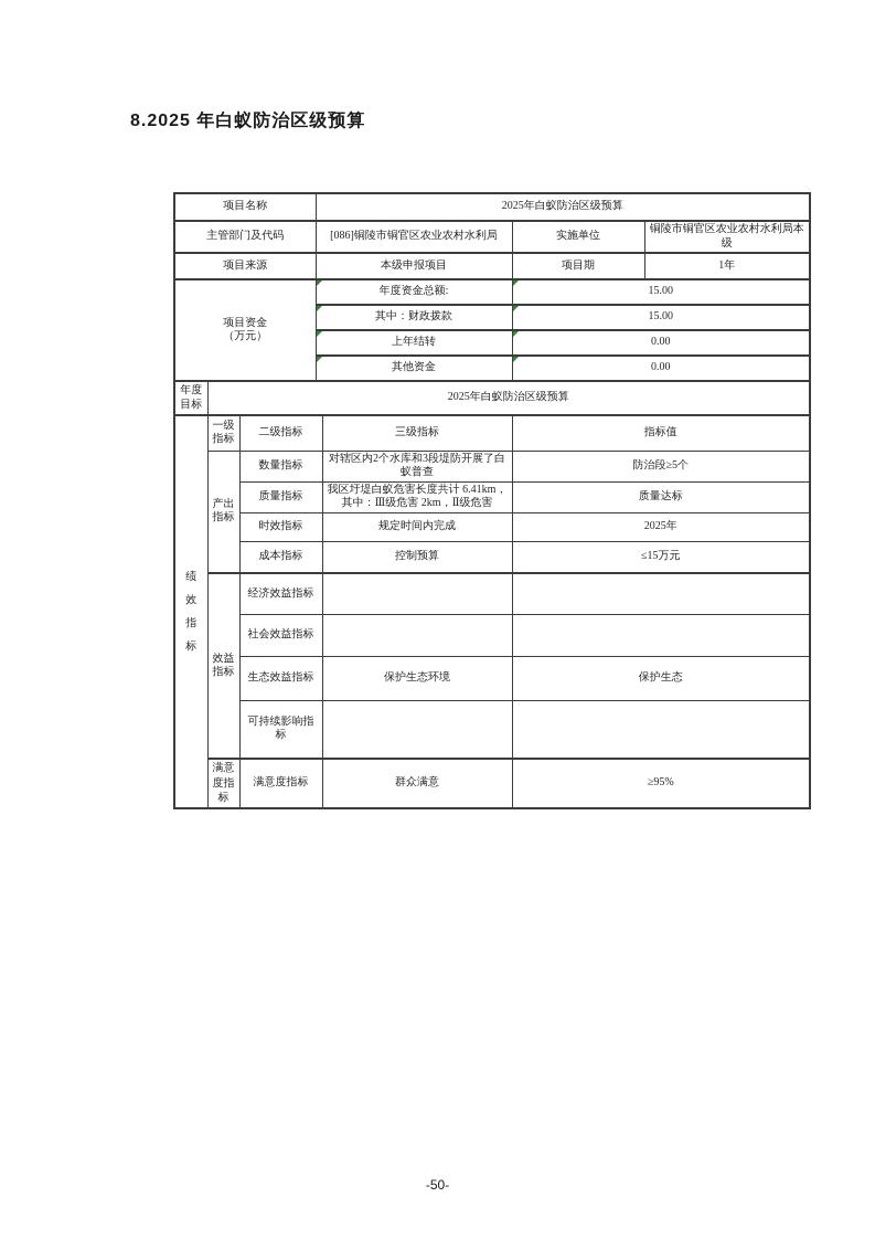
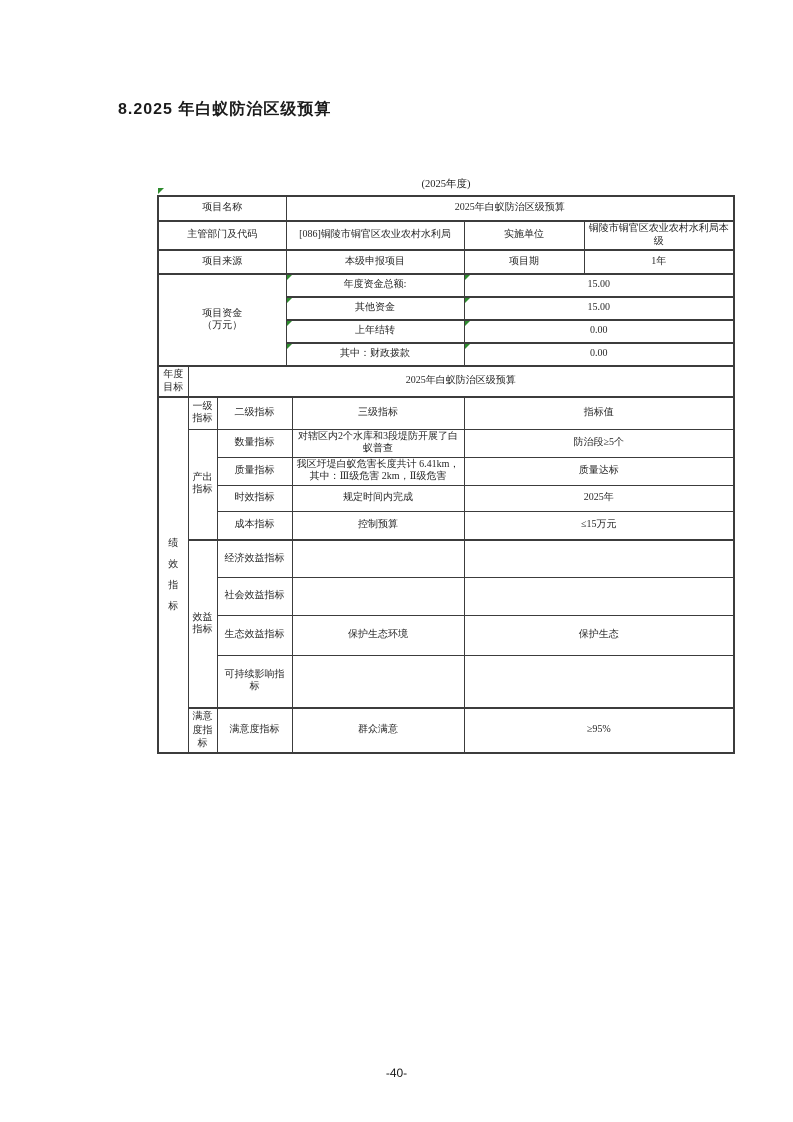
  8.2025 年白蚁防治区级预算
+ (2025年度)
  项目名称	2025年白蚁防治区级预算
  主管部门及代码	[086]铜陵市铜官区农业农村水利局	实施单位	铜陵市铜官区农业农村水利局本级
  项目来源	本级申报项目	项目期	1年
  项目资金 （万元）	年度资金总额:	15.00
- 其中：财政拨款	15.00
+ 其他资金	15.00
  上年结转	0.00
- 其他资金	0.00
+ 其中：财政拨款	0.00
  年度目标	2025年白蚁防治区级预算
  绩效指标	一级指标	二级指标	三级指标	指标值
  产出指标	数量指标	对辖区内2个水库和3段堤防开展了白蚁普查	防治段≥5个
  质量指标	我区圩堤白蚁危害长度共计 6.41km， 其中：Ⅲ级危害 2km，Ⅱ级危害	质量达标
  时效指标	规定时间内完成	2025年
  成本指标	控制预算	≤15万元
  效益指标	经济效益指标
  社会效益指标
  生态效益指标	保护生态环境	保护生态
  可持续影响指标
  满意度指标	满意度指标	群众满意	≥95%
- -50-
+ -40-
